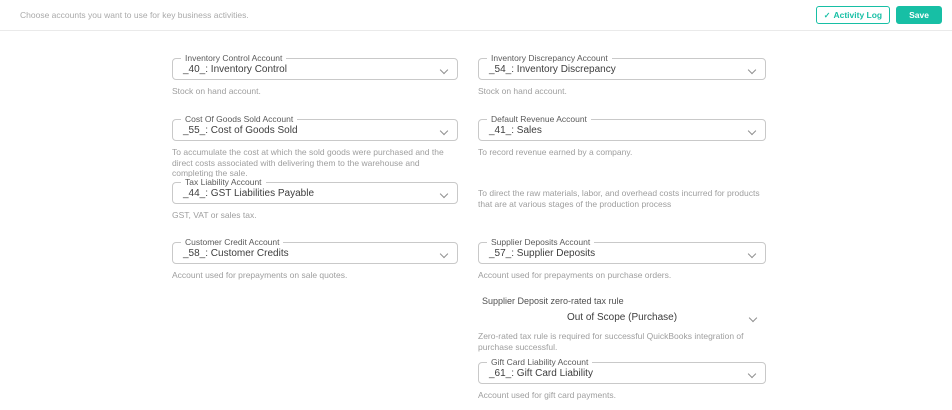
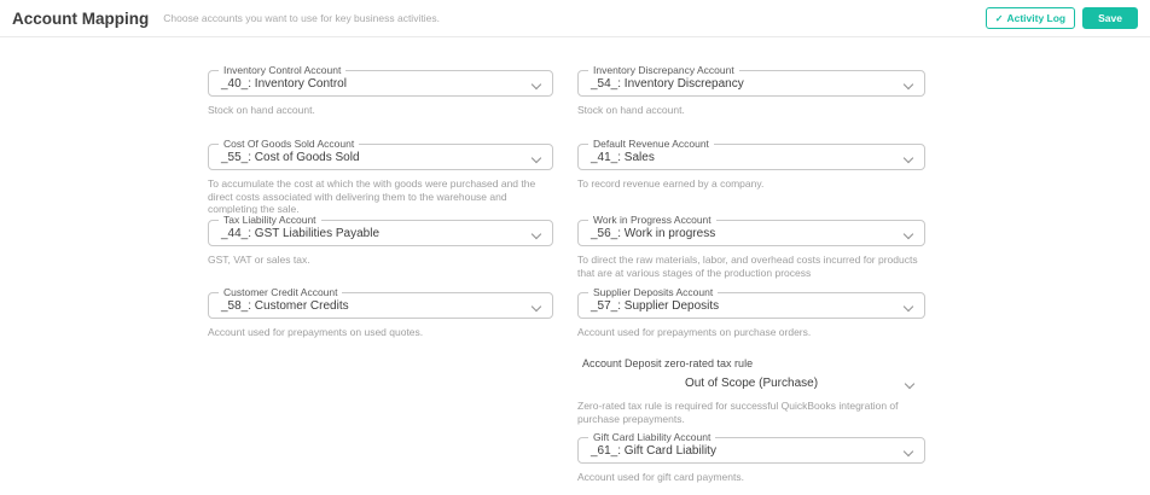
+ Account Mapping
  Choose accounts you want to use for key business activities.
  ✓
  Activity Log
  Save
  Inventory Control Account
  _40_: Inventory Control
  Stock on hand account.
  Inventory Discrepancy Account
  _54_: Inventory Discrepancy
  Stock on hand account.
  Cost Of Goods Sold Account
  _55_: Cost of Goods Sold
- To accumulate the cost at which the sold goods were purchased and the direct costs associated with delivering them to the warehouse and completing the sale.
+ To accumulate the cost at which the with goods were purchased and the direct costs associated with delivering them to the warehouse and completing the sale.
  Default Revenue Account
  _41_: Sales
  To record revenue earned by a company.
  Tax Liability Account
  _44_: GST Liabilities Payable
  GST, VAT or sales tax.
+ Work in Progress Account
+ _56_: Work in progress
  To direct the raw materials, labor, and overhead costs incurred for products that are at various stages of the production process
  Customer Credit Account
  _58_: Customer Credits
- Account used for prepayments on sale quotes.
+ Account used for prepayments on used quotes.
  Supplier Deposits Account
  _57_: Supplier Deposits
  Account used for prepayments on purchase orders.
- Supplier Deposit zero-rated tax rule
+ Account Deposit zero-rated tax rule
  Out of Scope (Purchase)
- Zero-rated tax rule is required for successful QuickBooks integration of purchase successful.
+ Zero-rated tax rule is required for successful QuickBooks integration of purchase prepayments.
  Gift Card Liability Account
  _61_: Gift Card Liability
  Account used for gift card payments.
